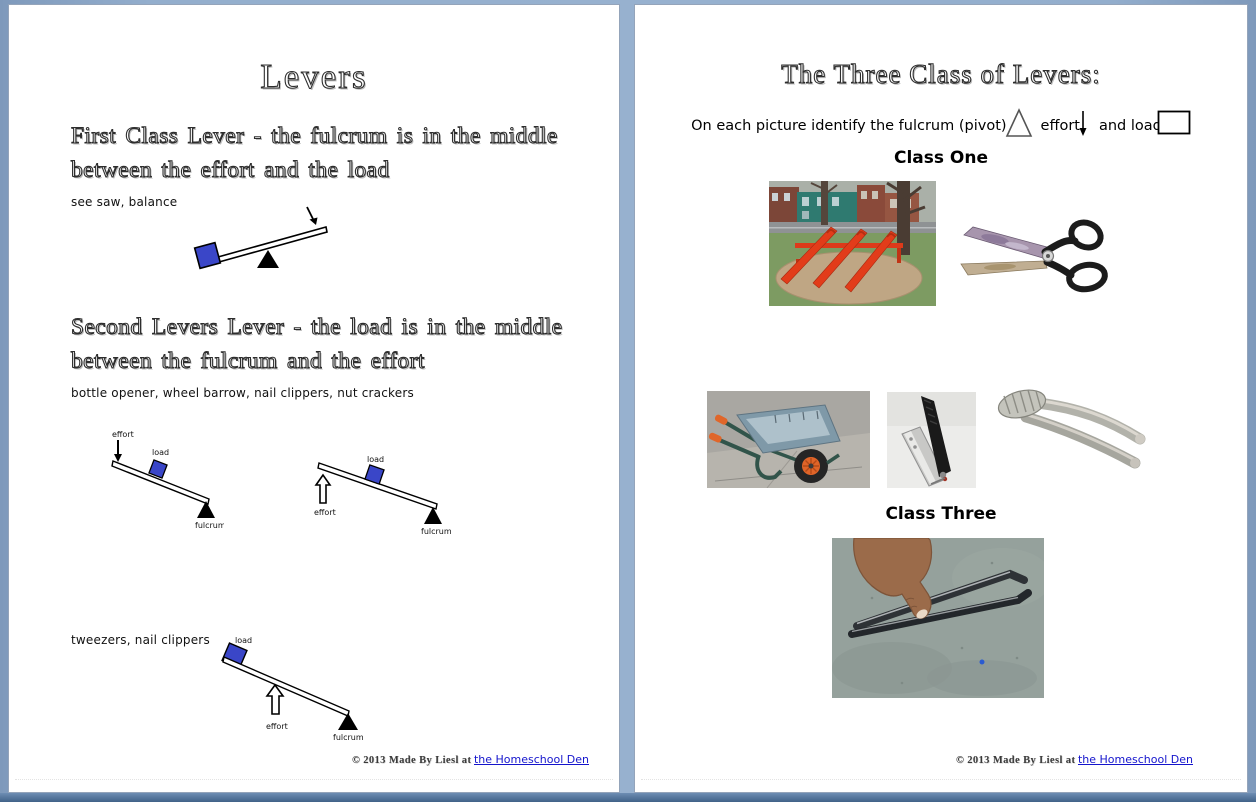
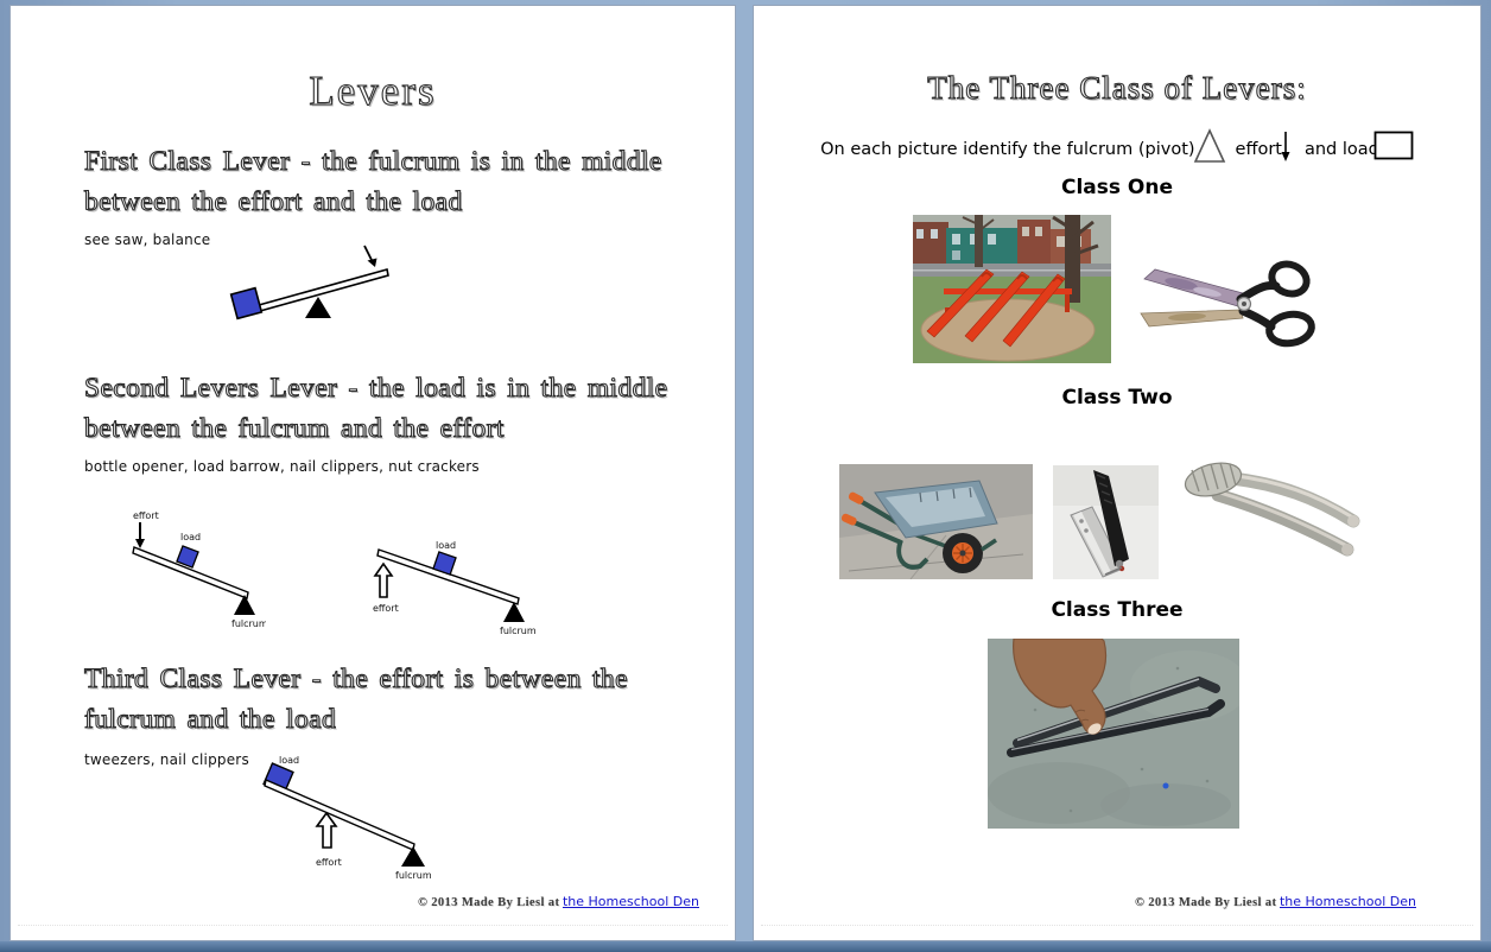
  Levers
  First Class Lever - the fulcrum is in the middle between the effort and the load
  see saw, balance
  Second Levers Lever - the load is in the middle between the fulcrum and the effort
- bottle opener, wheel barrow, nail clippers, nut crackers
+ bottle opener, load barrow, nail clippers, nut crackers
  effort
  load
  fulcrum
  load
  effort
  fulcrum
+ Third Class Lever - the effort is between the fulcrum and the load
  tweezers, nail clippers
  load
  effort
  fulcrum
  © 2013 Made By Liesl at the Homeschool Den
  The Three Class of Levers:
  On each picture identify the fulcrum (pivot)
  effort
  and load
  Class One
+ Class Two
  Class Three
  © 2013 Made By Liesl at the Homeschool Den
